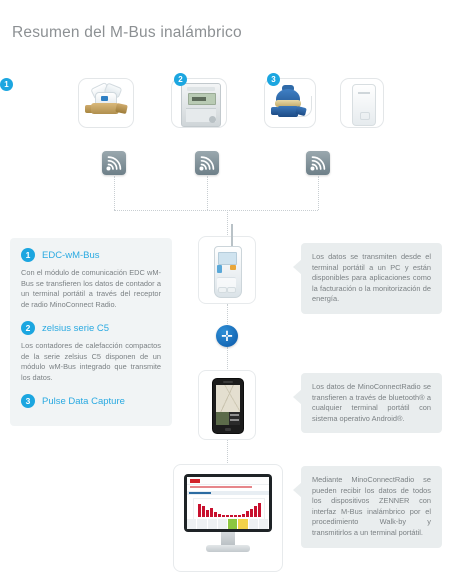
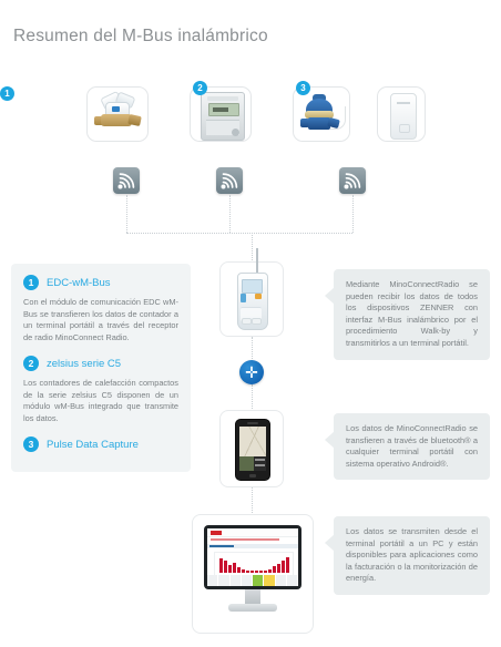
  Resumen del M-Bus inalámbrico
  1
  2
  3
  1
  EDC-wM-Bus
  Con el módulo de comunicación EDC wM-Bus se transfieren los datos de contador a un terminal portátil a través del receptor de radio MinoConnect Radio.
  2
  zelsius serie C5
  Los contadores de calefacción compactos de la serie zelsius C5 disponen de un módulo wM-Bus integrado que transmite los datos.
  3
  Pulse Data Capture
  ✛
- Los datos se transmiten desde el terminal portátil a un PC y están disponibles para aplicaciones como la facturación o la monitorización de energía.
+ Mediante MinoConnectRadio se pueden recibir los datos de todos los dispositivos ZENNER con interfaz M-Bus inalámbrico por el procedimiento Walk-by y transmitirlos a un terminal portátil.
  Los datos de MinoConnectRadio se transfieren a través de bluetooth® a cualquier terminal portátil con sistema operativo Android®.
- Mediante MinoConnectRadio se pueden recibir los datos de todos los dispositivos ZENNER con interfaz M-Bus inalámbrico por el procedimiento Walk-by y transmitirlos a un terminal portátil.
+ Los datos se transmiten desde el terminal portátil a un PC y están disponibles para aplicaciones como la facturación o la monitorización de energía.
